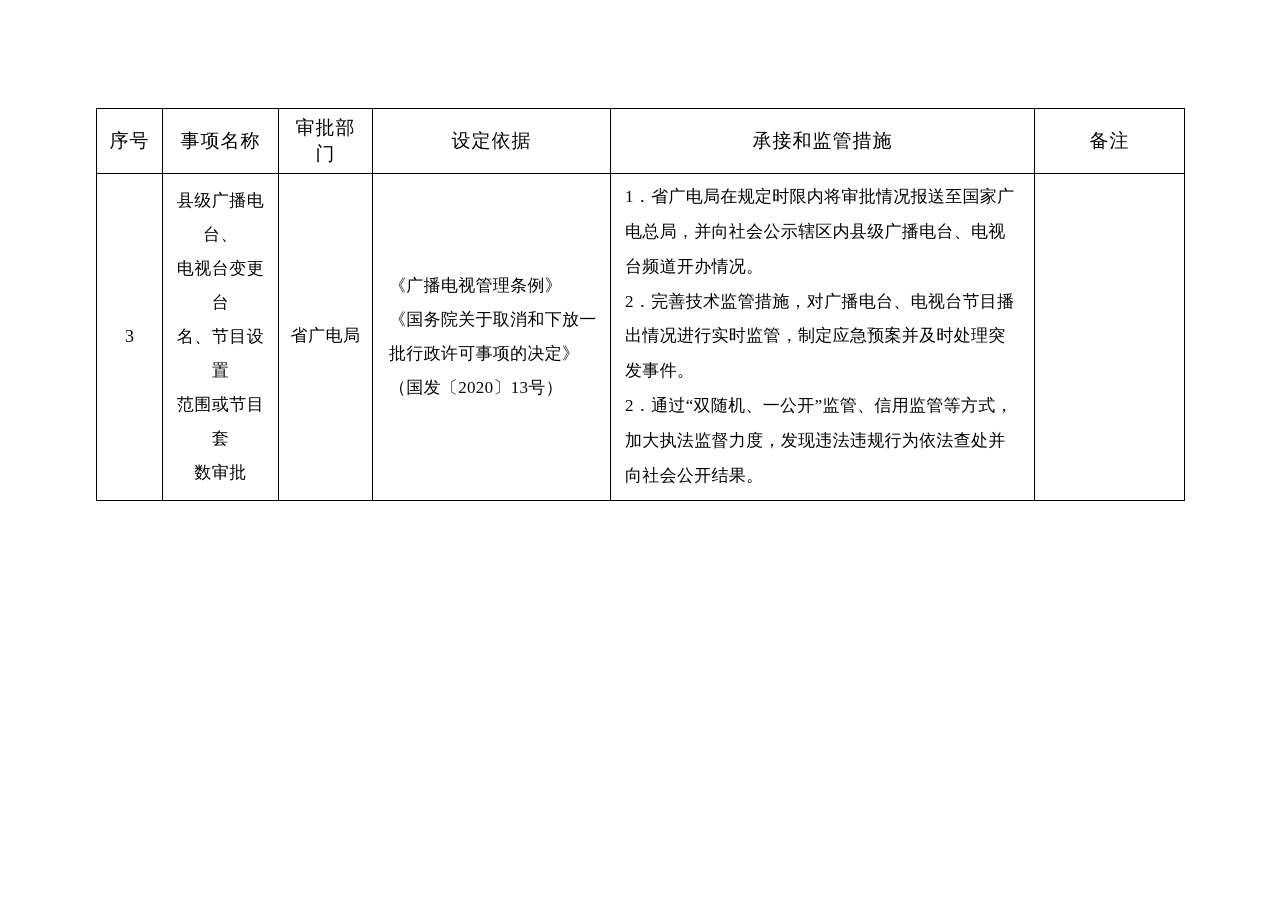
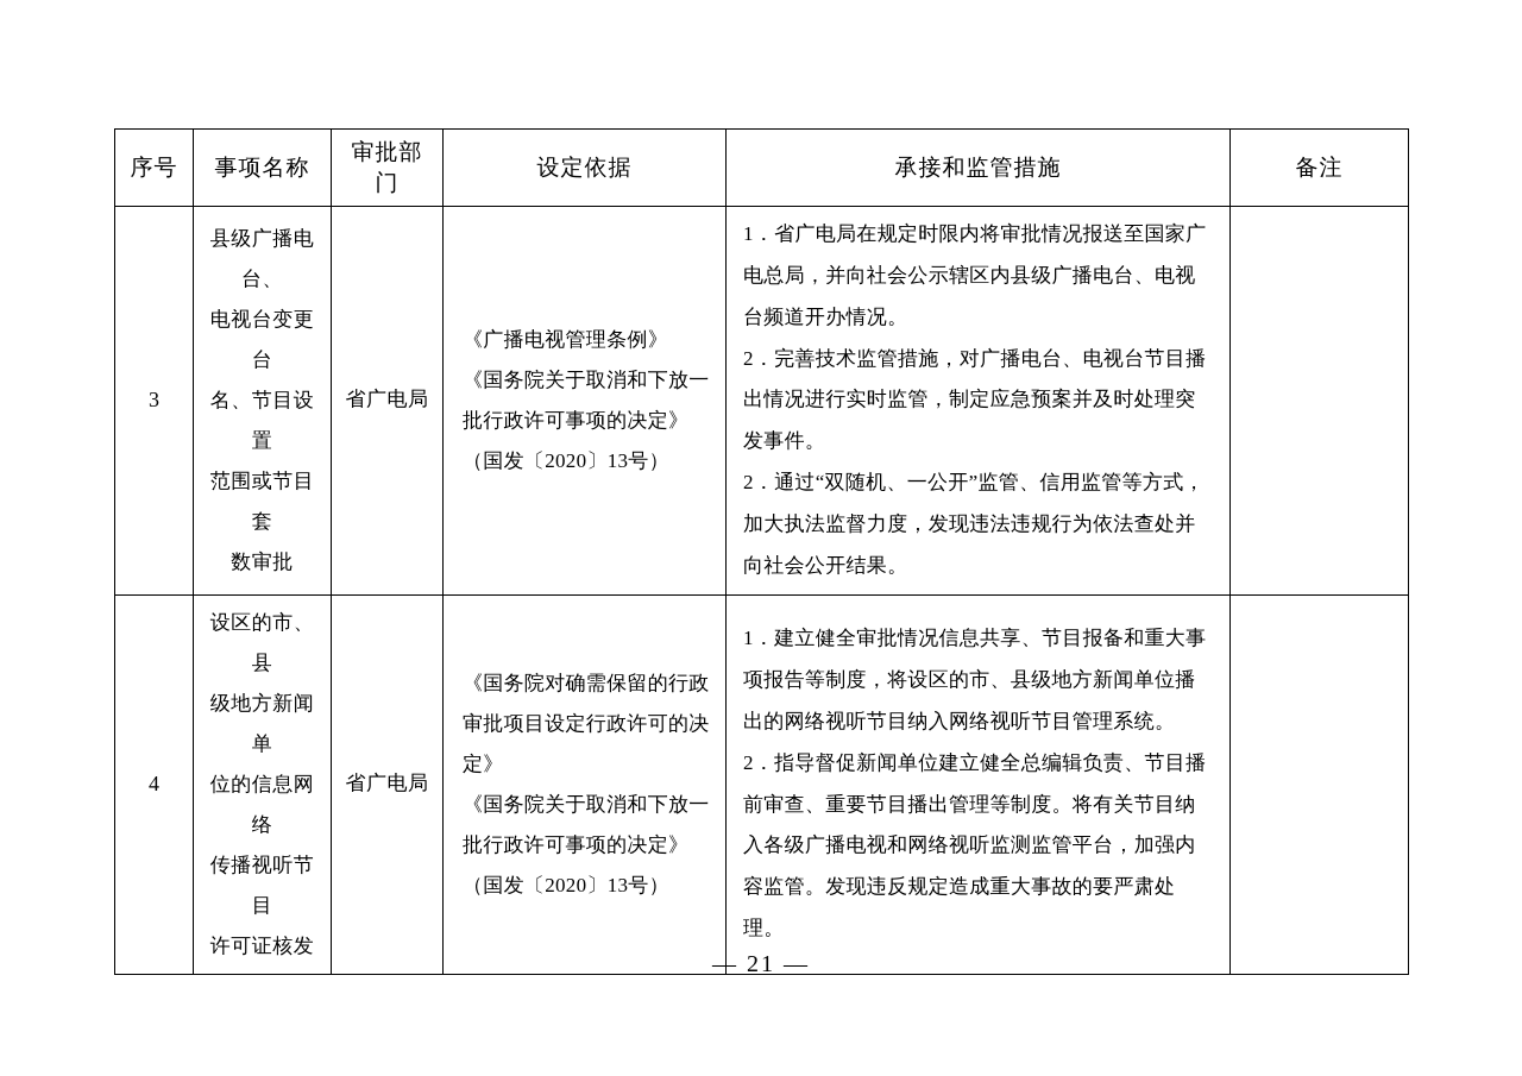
  序号	事项名称	审批部门	设定依据	承接和监管措施	备注
  3	县级广播电台、 电视台变更台 名、节目设置 范围或节目套 数审批	省广电局	《广播电视管理条例》 《国务院关于取消和下放一 批行政许可事项的决定》 （国发〔2020〕13号）	1．省广电局在规定时限内将审批情况报送至国家广 电总局，并向社会公示辖区内县级广播电台、电视 台频道开办情况。 2．完善技术监管措施，对广播电台、电视台节目播 出情况进行实时监管，制定应急预案并及时处理突 发事件。 2．通过“双随机、一公开”监管、信用监管等方式， 加大执法监督力度，发现违法违规行为依法查处并 向社会公开结果。
+ 4	设区的市、县 级地方新闻单 位的信息网络 传播视听节目 许可证核发	省广电局	《国务院对确需保留的行政 审批项目设定行政许可的决 定》 《国务院关于取消和下放一 批行政许可事项的决定》 （国发〔2020〕13号）	1．建立健全审批情况信息共享、节目报备和重大事 项报告等制度，将设区的市、县级地方新闻单位播 出的网络视听节目纳入网络视听节目管理系统。 2．指导督促新闻单位建立健全总编辑负责、节目播 前审查、重要节目播出管理等制度。将有关节目纳 入各级广播电视和网络视听监测监管平台，加强内 容监管。发现违反规定造成重大事故的要严肃处理。
+ — 21 —
